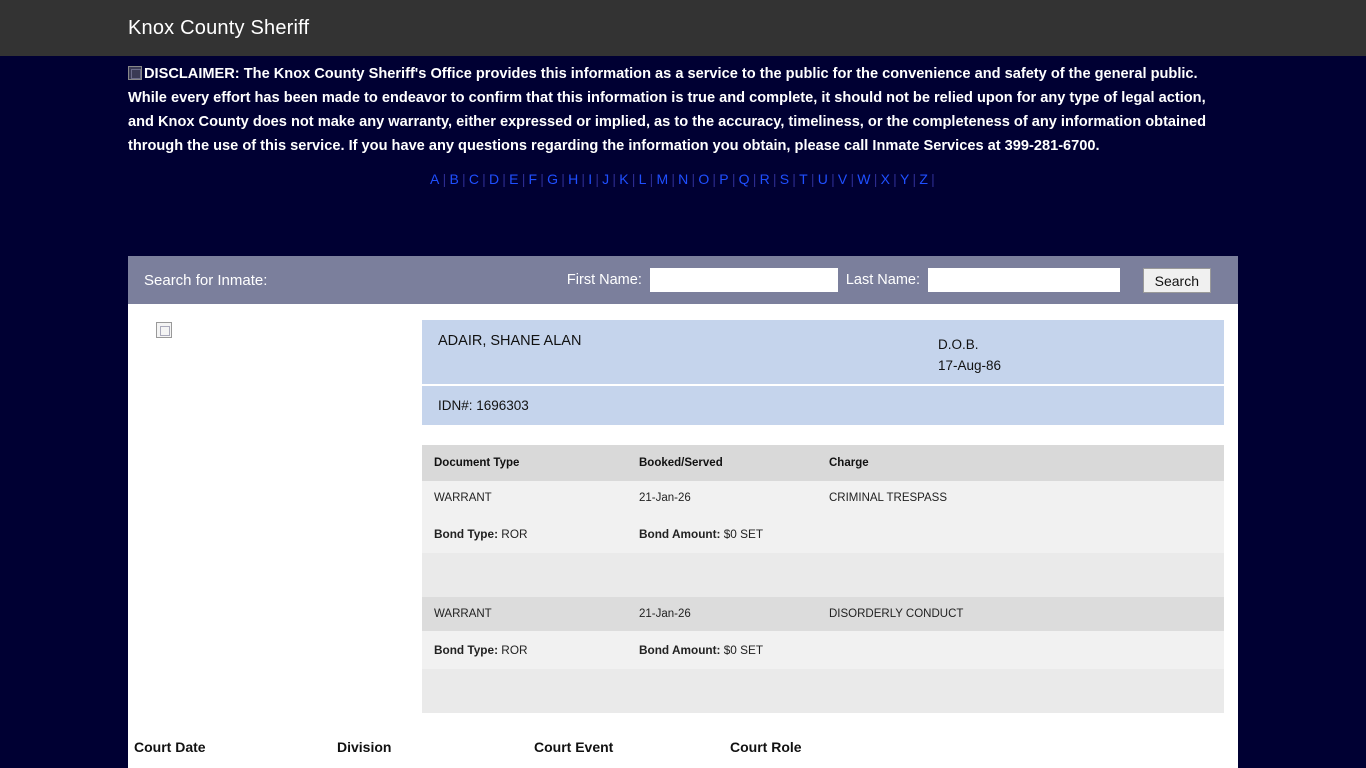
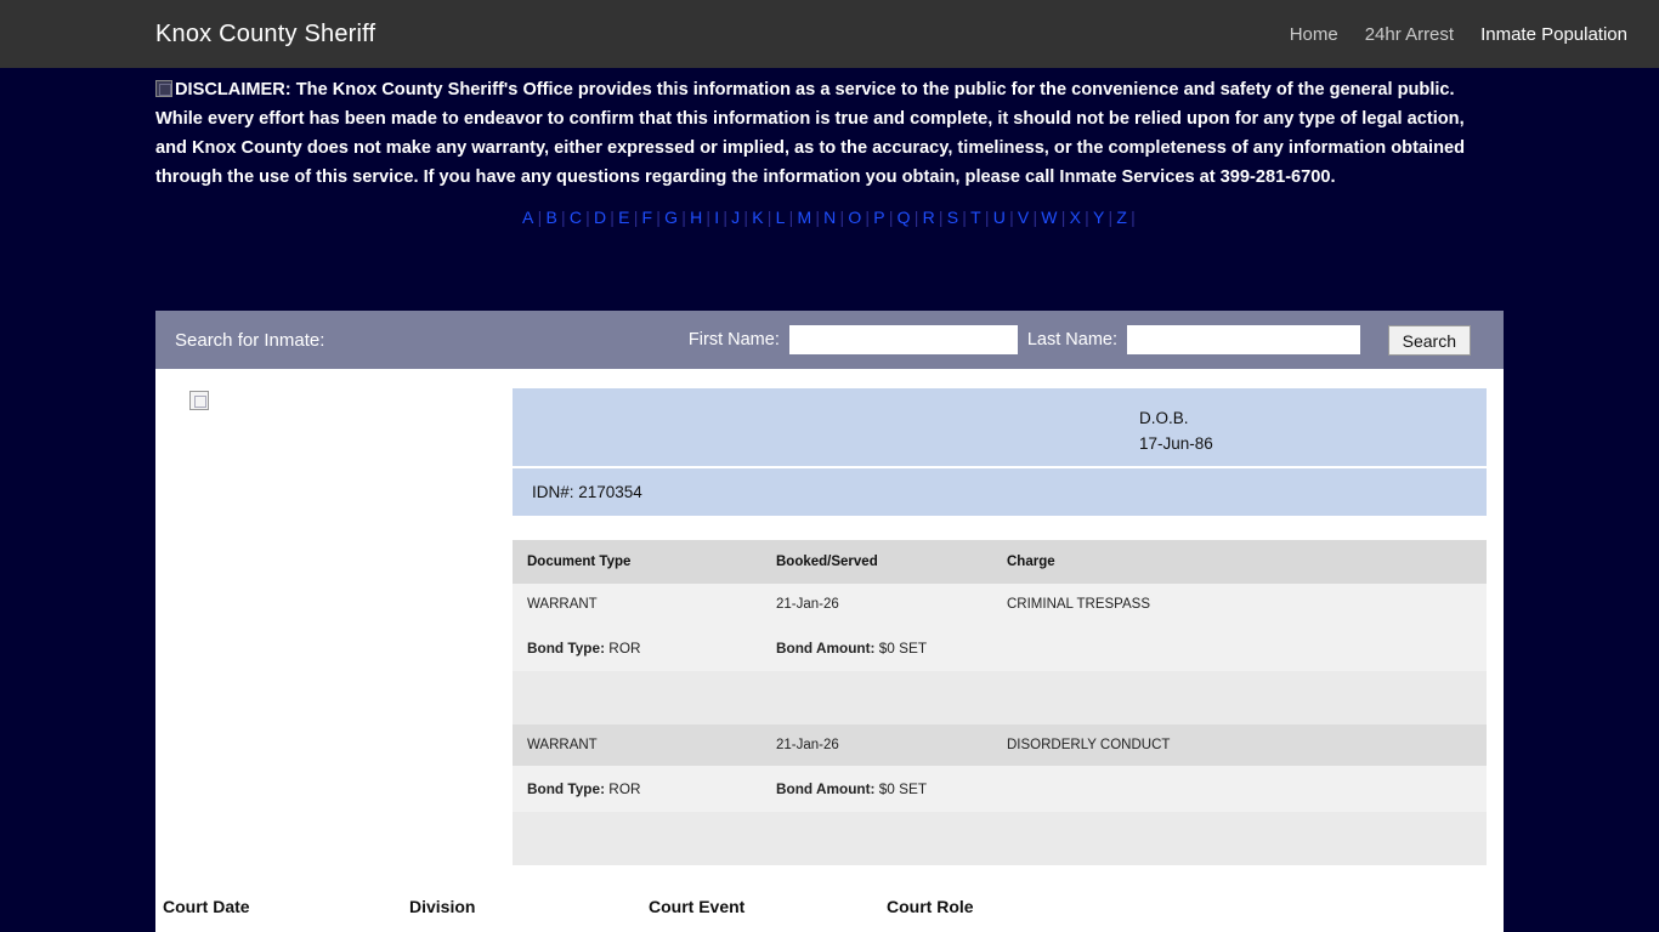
  Knox County Sheriff
+ Home
+ 24hr Arrest
+ Inmate Population
  DISCLAIMER: The Knox County Sheriff's Office provides this information as a service to the public for the convenience and safety of the general public. While every effort has been made to endeavor to confirm that this information is true and complete, it should not be relied upon for any type of legal action, and Knox County does not make any warranty, either expressed or implied, as to the accuracy, timeliness, or the completeness of any information obtained through the use of this service. If you have any questions regarding the information you obtain, please call Inmate Services at 399-281-6700.
  A | B | C | D | E | F | G | H | I | J | K | L | M | N | O | P | Q | R | S | T | U | V | W | X | Y | Z |
  Search for Inmate:
  First Name:
  Last Name:
  Search
- ADAIR, SHANE ALAN
  D.O.B.
- 17-Aug-86
+ 17-Jun-86
- IDN#: 1696303
+ IDN#: 2170354
  Document Type
  Booked/Served
  Charge
  WARRANT
  21-Jan-26
  CRIMINAL TRESPASS
  Bond Type: ROR
  Bond Amount: $0 SET
  WARRANT
  21-Jan-26
  DISORDERLY CONDUCT
  Bond Type: ROR
  Bond Amount: $0 SET
  Court Date
  Division
  Court Event
  Court Role
